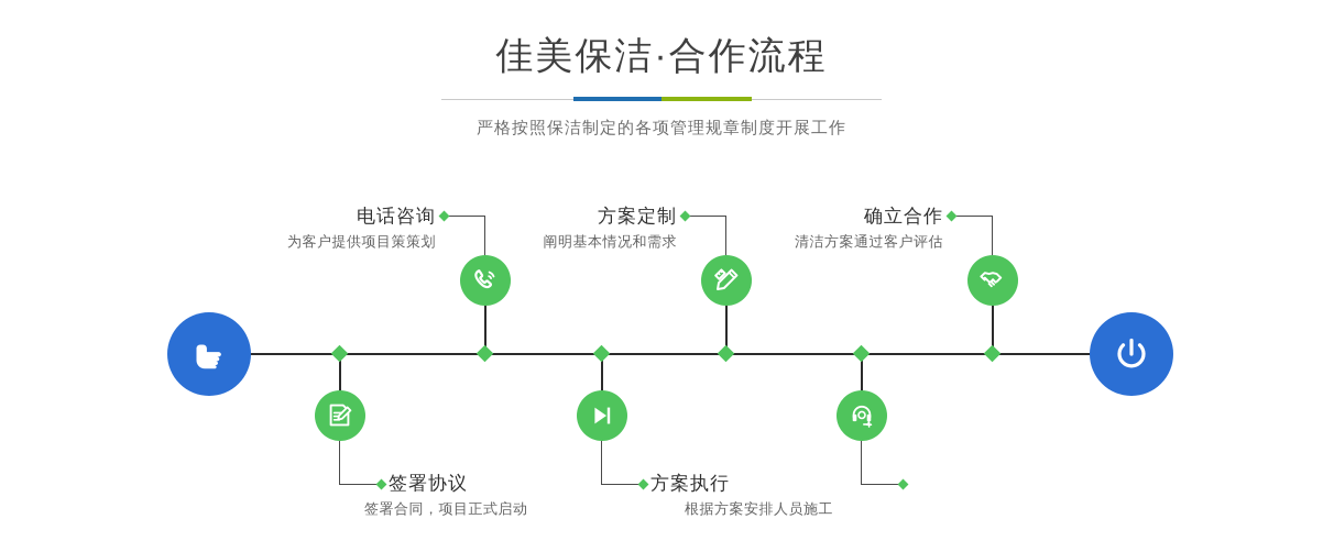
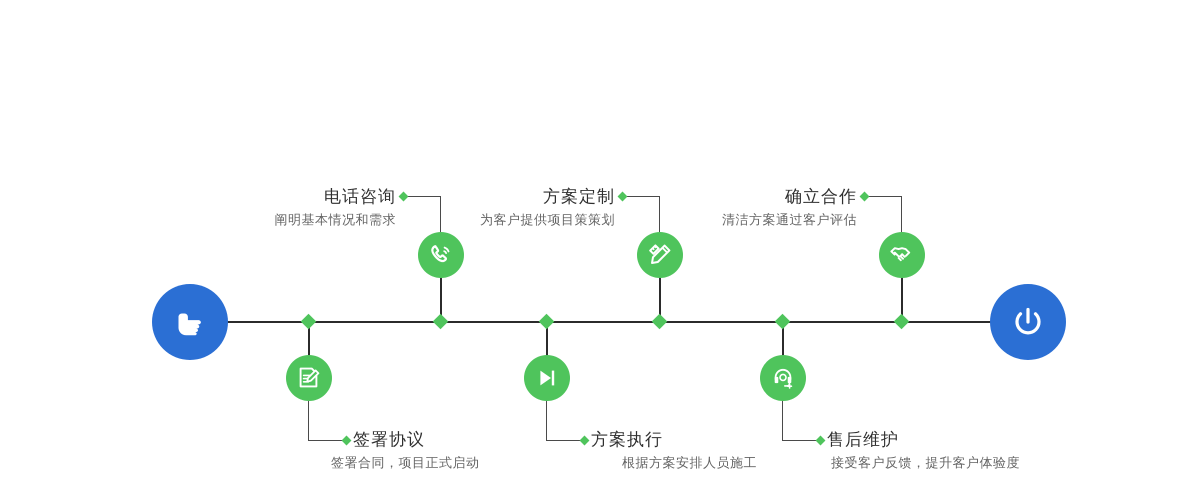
- 佳美保洁·合作流程
- 严格按照保洁制定的各项管理规章制度开展工作
  电话咨询
- 为客户提供项目策策划
+ 阐明基本情况和需求
  方案定制
- 阐明基本情况和需求
+ 为客户提供项目策策划
  确立合作
  清洁方案通过客户评估
  签署协议
  签署合同，项目正式启动
  方案执行
  根据方案安排人员施工
+ 售后维护
+ 接受客户反馈，提升客户体验度
